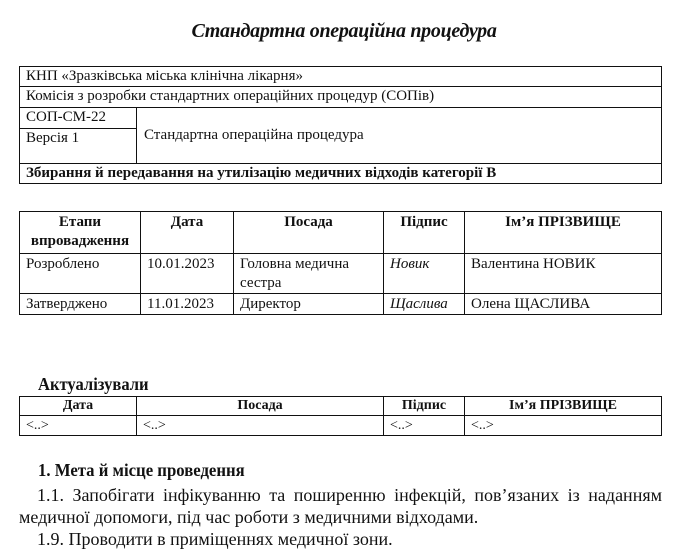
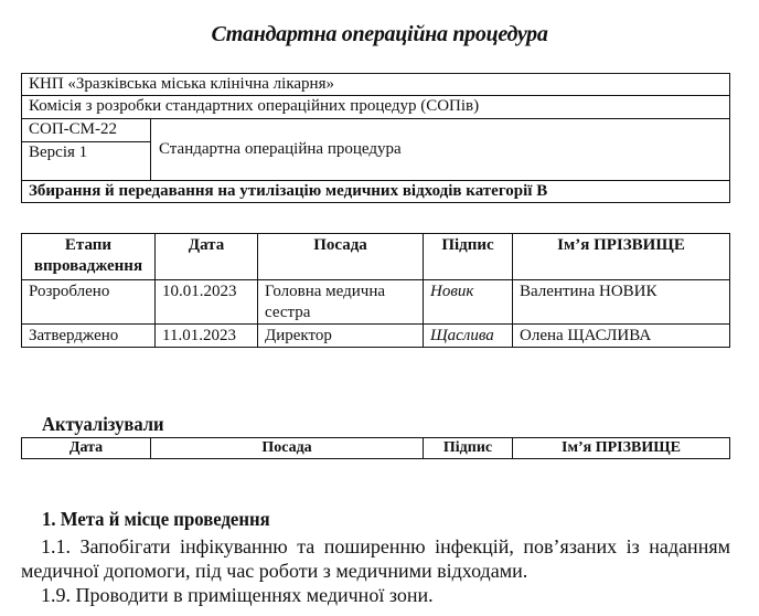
  Стандартна операційна процедура
  КНП «Зразківська міська клінічна лікарня»
  Комісія з розробки стандартних операційних процедур (СОПів)
  СОП-СМ-22	Стандартна операційна процедура
  Версія 1
  Збирання й передавання на утилізацію медичних відходів категорії В
  Етапи впровадження	Дата	Посада	Підпис	Ім’я ПРІЗВИЩЕ
  Розроблено	10.01.2023	Головна медична сестра	Новик	Валентина НОВИК
  Затверджено	11.01.2023	Директор	Щаслива	Олена ЩАСЛИВА
  Актуалізували
  Дата	Посада	Підпис	Ім’я ПРІЗВИЩЕ
- <..>	<..>	<..>	<..>
  1. Мета й місце проведення
  1.1. Запобігати інфікуванню та поширенню інфекцій, пов’язаних із наданням медичної допомоги, під час роботи з медичними відходами.
  1.9. Проводити в приміщеннях медичної зони.
